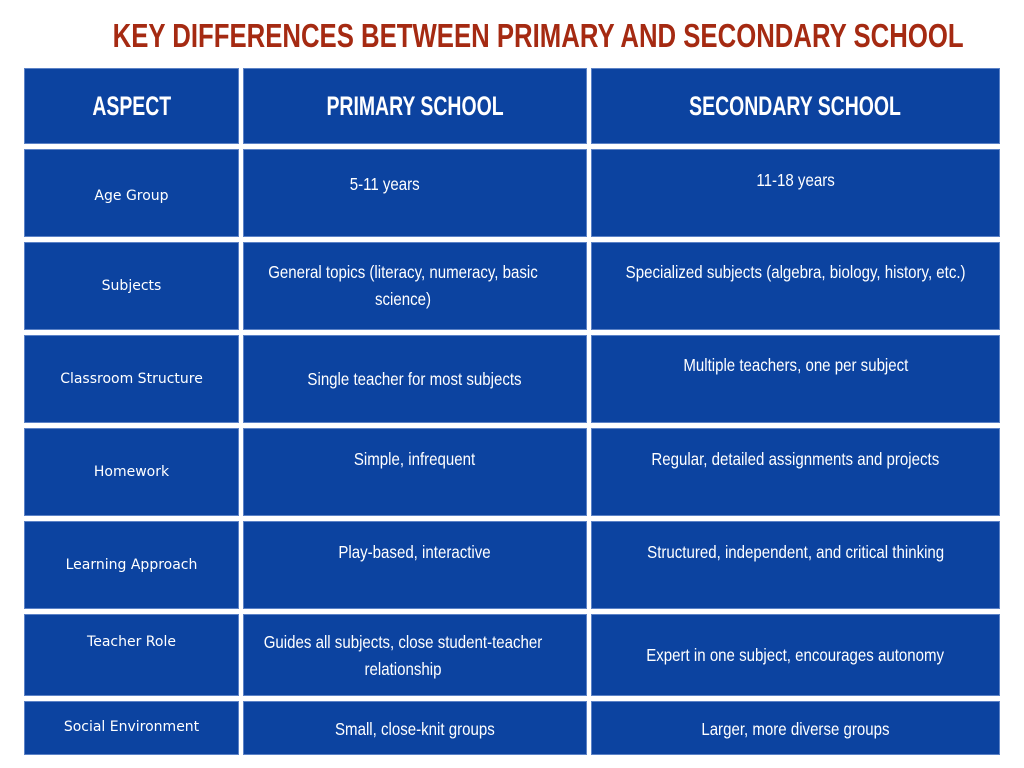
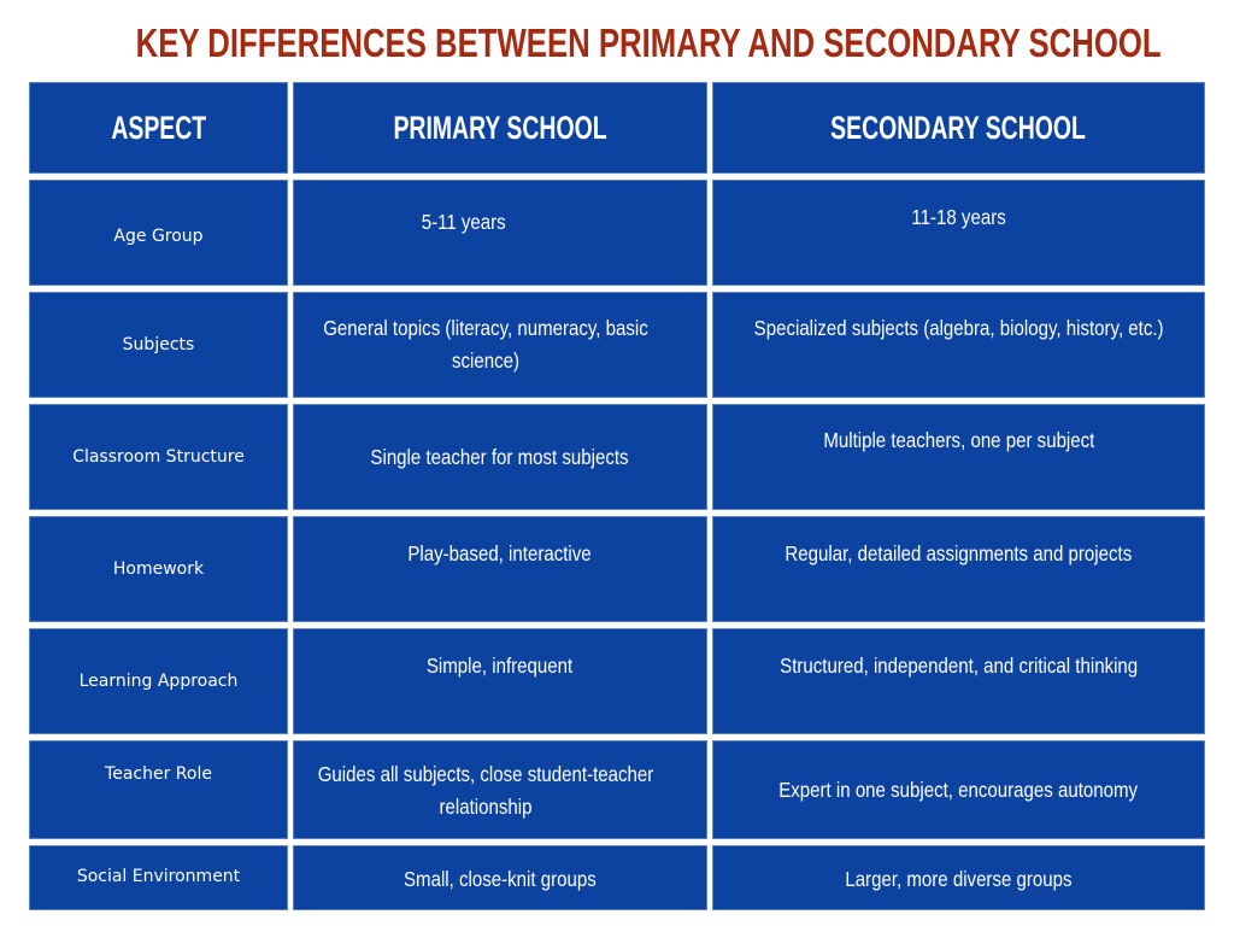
  KEY DIFFERENCES BETWEEN PRIMARY AND SECONDARY SCHOOL
  ASPECT
  PRIMARY SCHOOL
  SECONDARY SCHOOL
  Age Group
  5-11 years
  11-18 years
  Subjects
  General topics (literacy, numeracy, basic science)
  Specialized subjects (algebra, biology, history, etc.)
  Classroom Structure
  Single teacher for most subjects
  Multiple teachers, one per subject
  Homework
- Simple, infrequent
+ Play-based, interactive
  Regular, detailed assignments and projects
  Learning Approach
- Play-based, interactive
+ Simple, infrequent
  Structured, independent, and critical thinking
  Teacher Role
  Guides all subjects, close student-teacher relationship
  Expert in one subject, encourages autonomy
  Social Environment
  Small, close-knit groups
  Larger, more diverse groups
